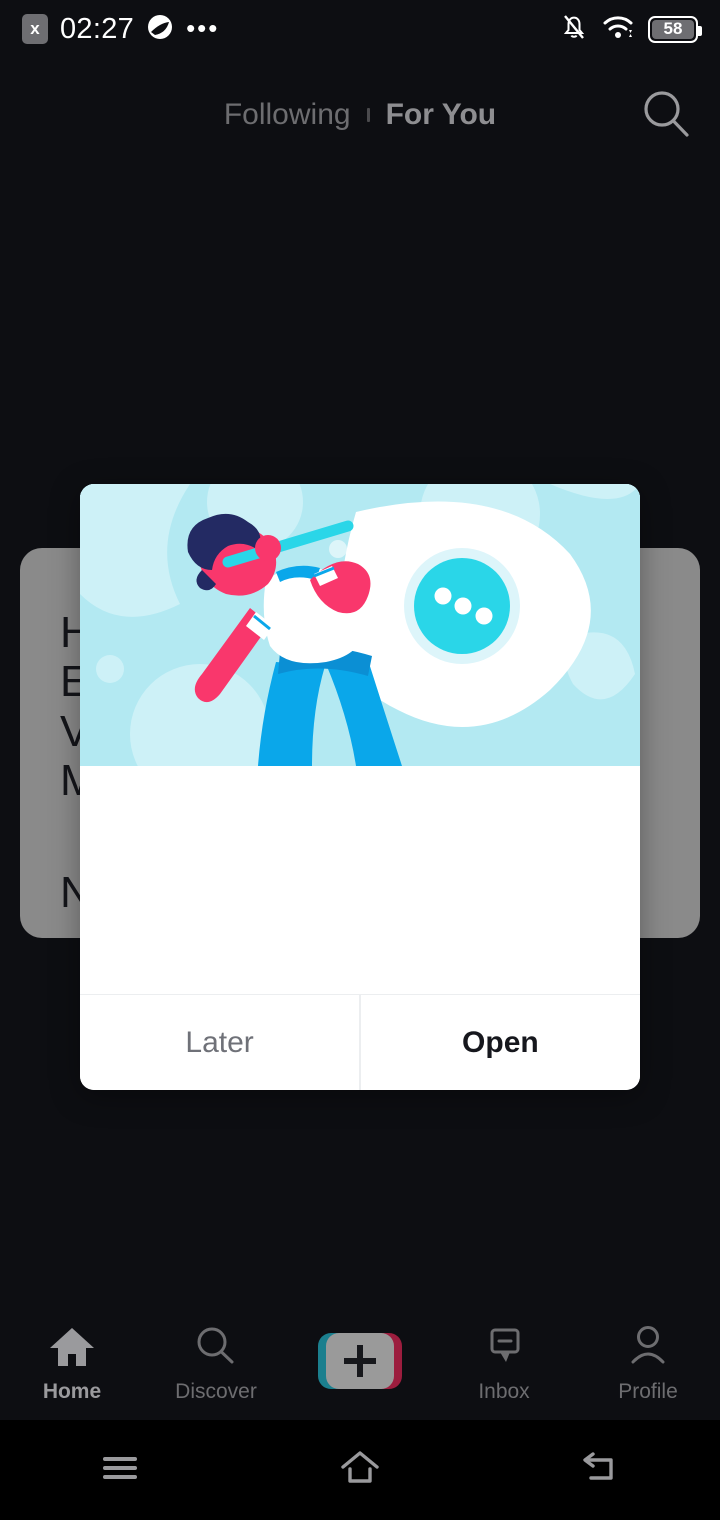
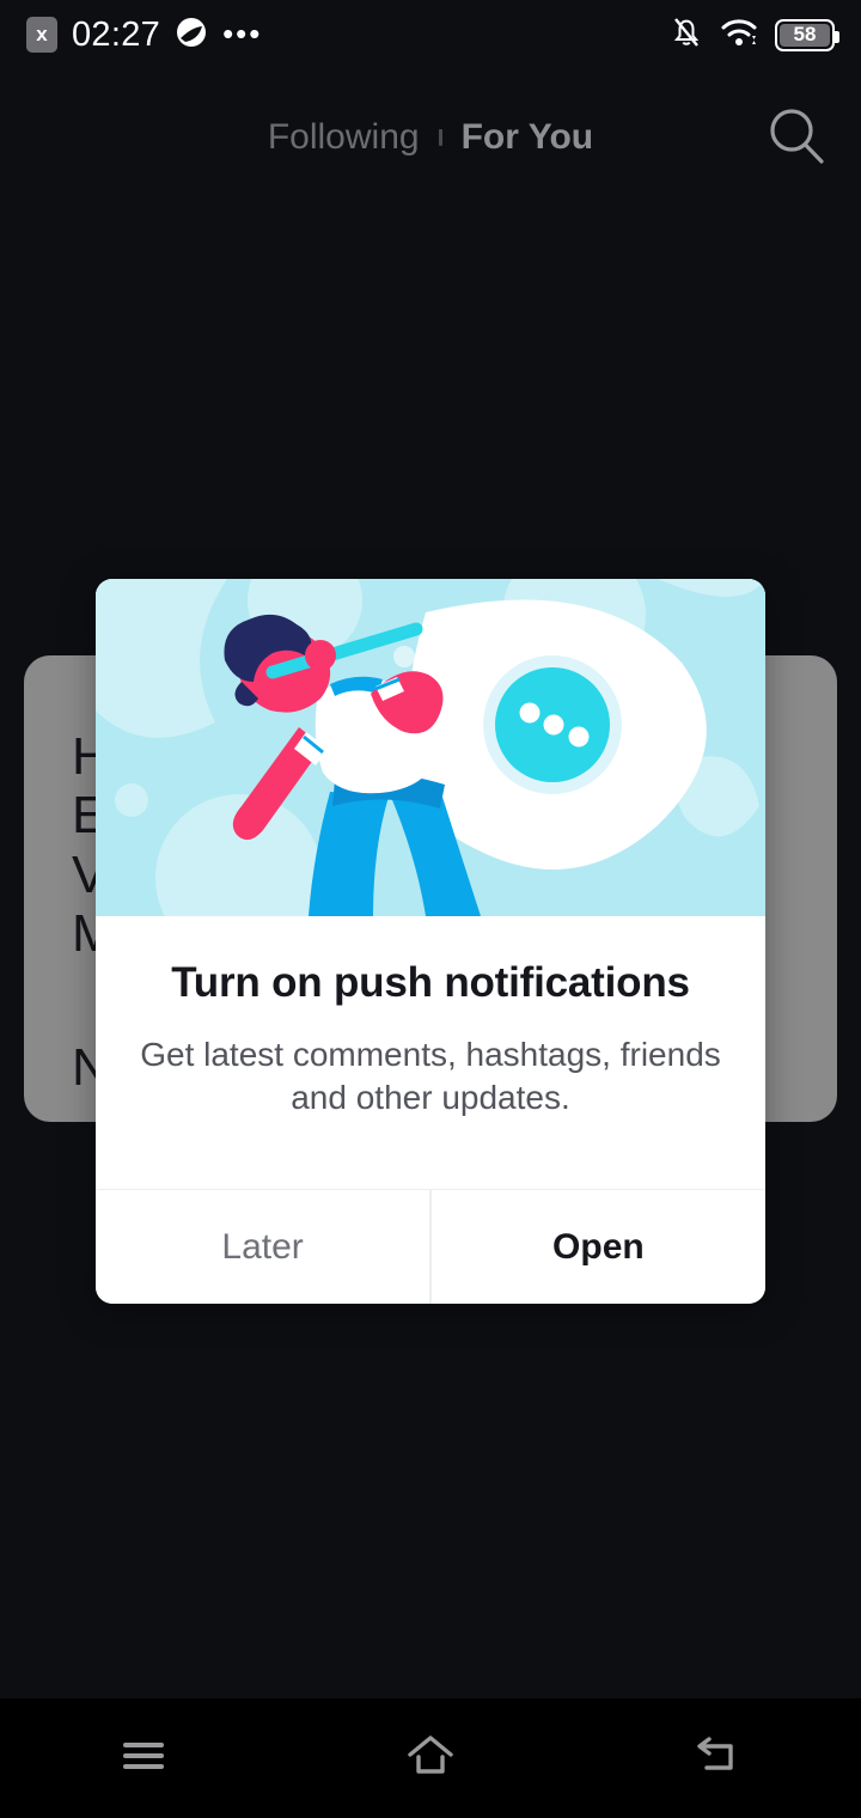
  x
  02:27
  •••
  58
  Following
  For You
  H
  E
  V
  M
  N
+ Turn on push notifications
+ Get latest comments, hashtags, friends and other updates.
  Later
  Open
- Home
- Discover
- Inbox
- Profile
